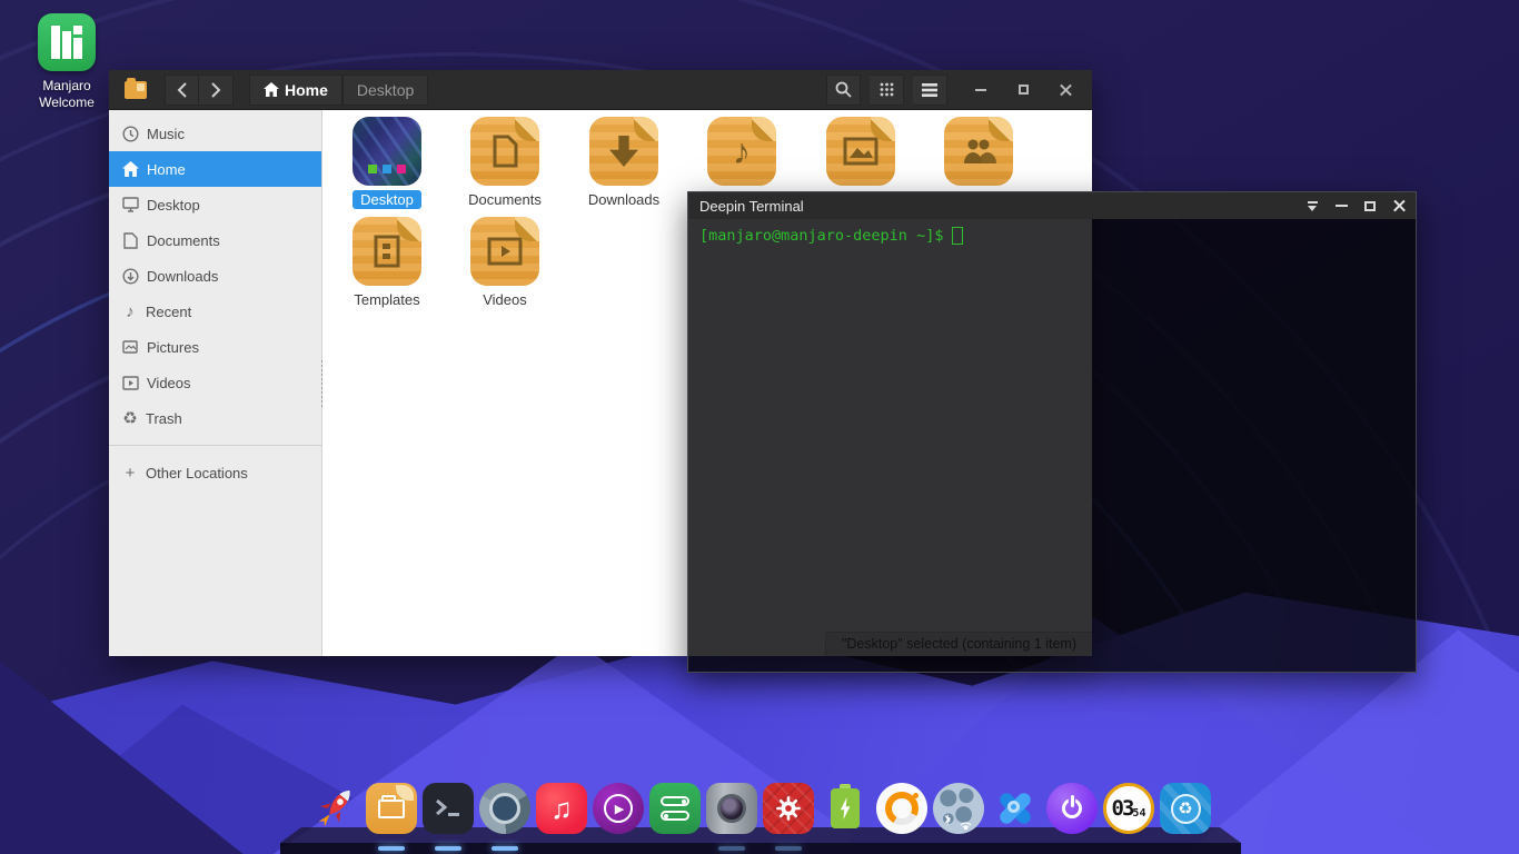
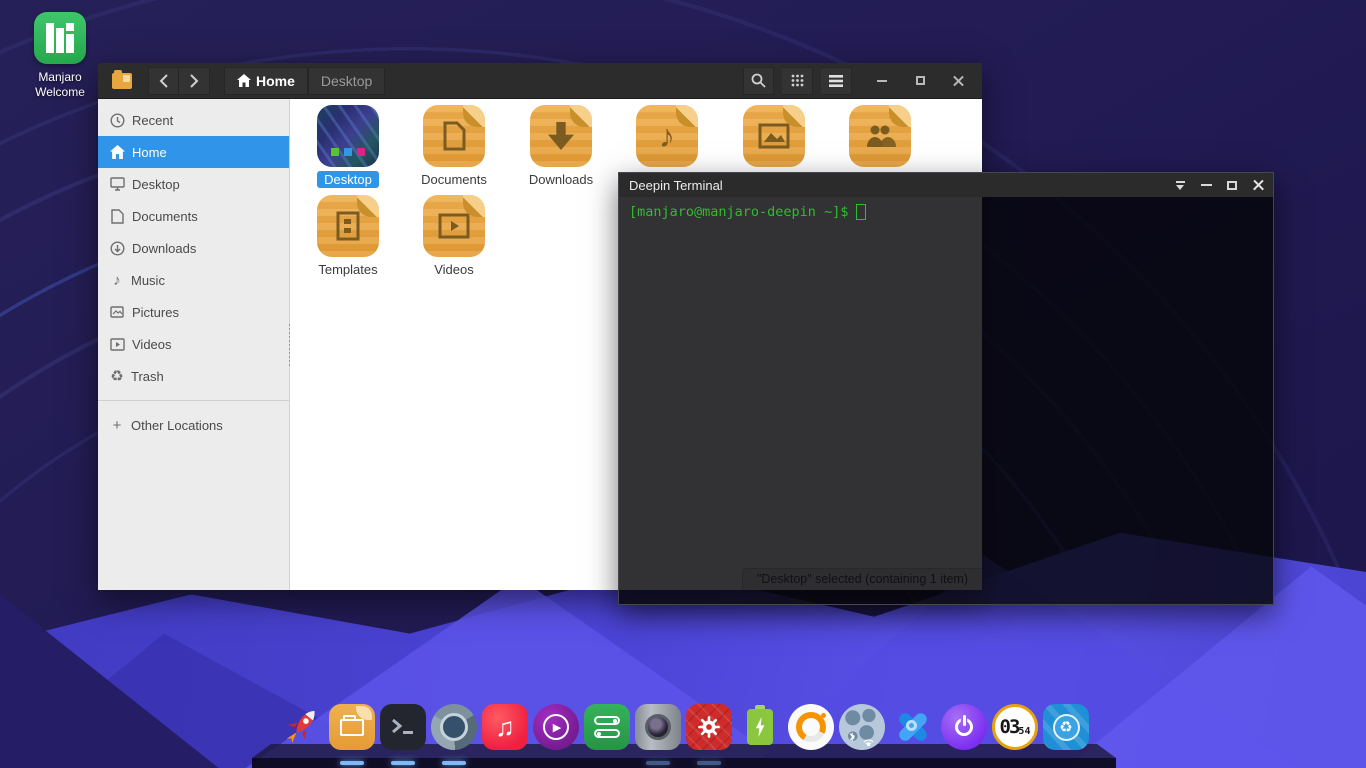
  Manjaro Welcome
  Home
  Desktop
- Music
+ Recent
  Home
  Desktop
  Documents
  Downloads
  ♪
- Recent
+ Music
  Pictures
  Videos
  ♻
  Trash
  +
  Other Locations
  Desktop
  Documents
  Downloads
  ♪
  Templates
  Videos
  "Desktop" selected (containing 1 item)
  Deepin Terminal
  [manjaro@manjaro-deepin ~]$
  ♫
  ▶
  03
  54
  ♻
